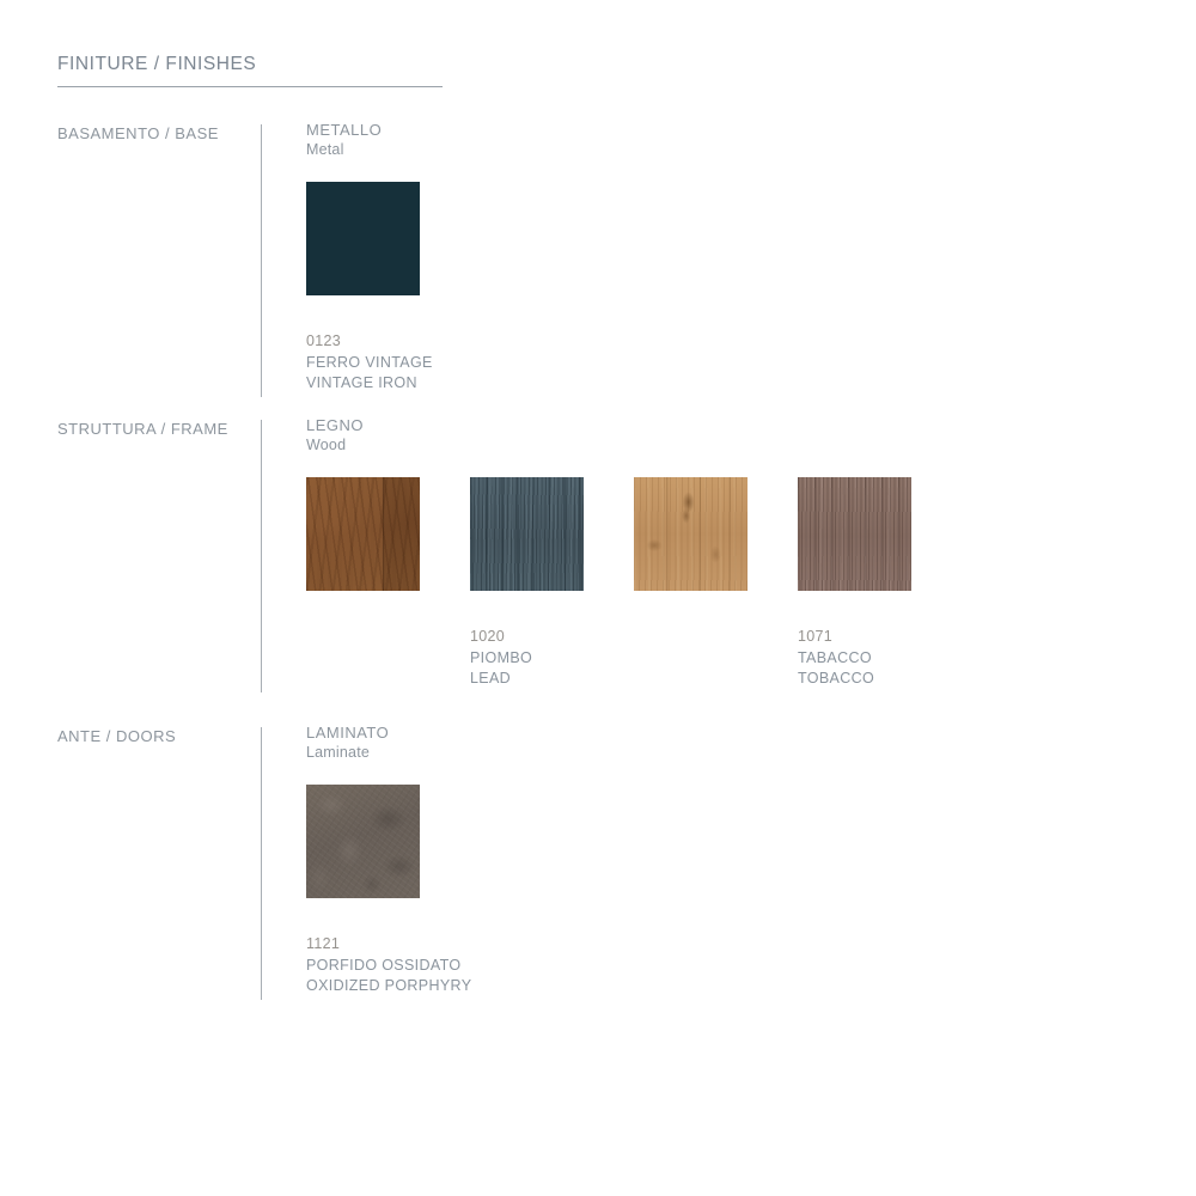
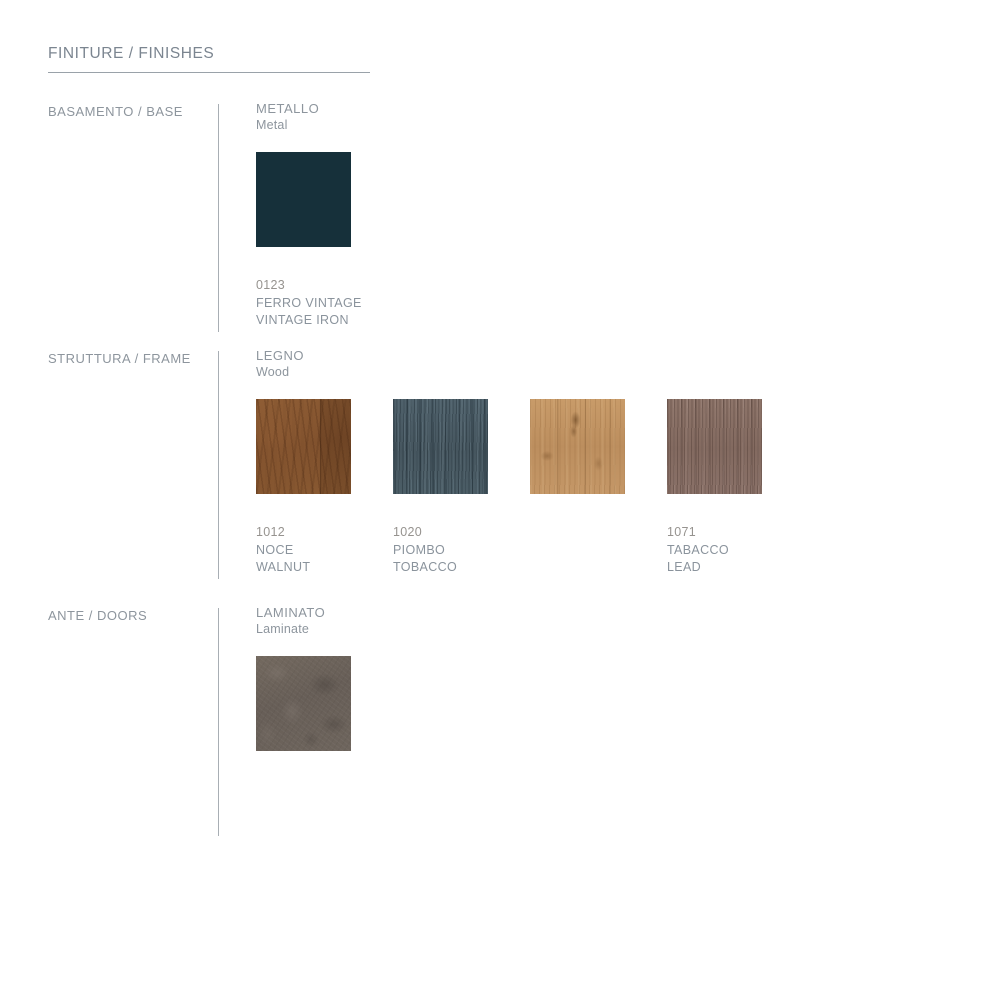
  FINITURE / FINISHES
  BASAMENTO / BASE
  METALLO
  Metal
  0123
  FERRO VINTAGE
  VINTAGE IRON
  STRUTTURA / FRAME
  LEGNO
  Wood
+ 1012
+ NOCE
+ WALNUT
  1020
  PIOMBO
- LEAD
+ TOBACCO
  1071
  TABACCO
- TOBACCO
+ LEAD
  ANTE / DOORS
  LAMINATO
  Laminate
- 1121
- PORFIDO OSSIDATO
- OXIDIZED PORPHYRY
